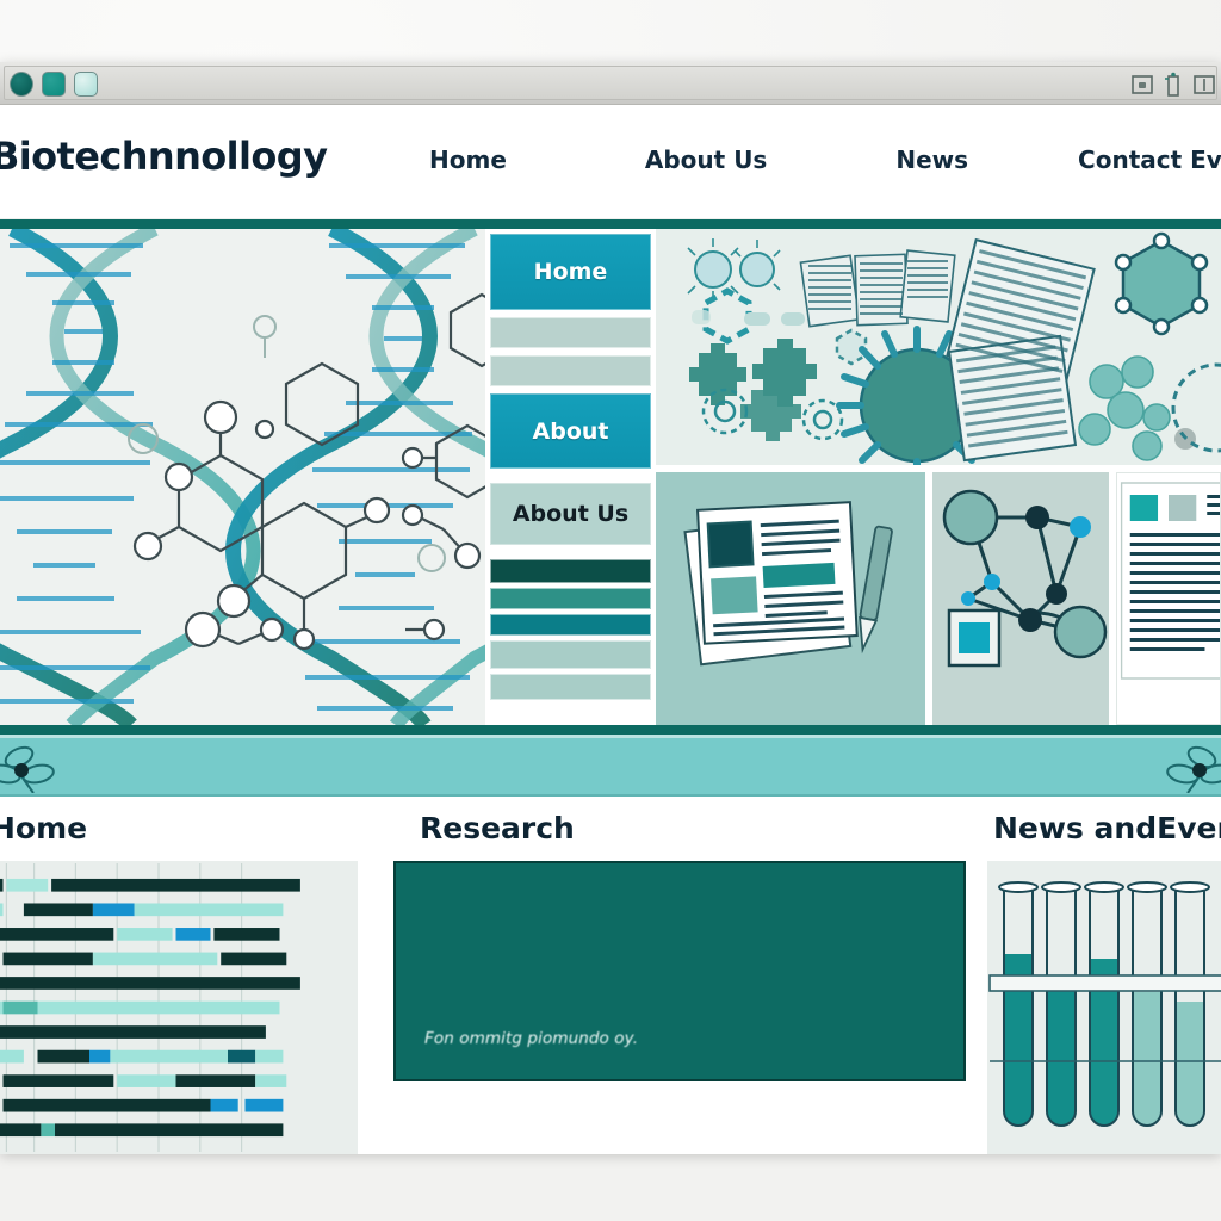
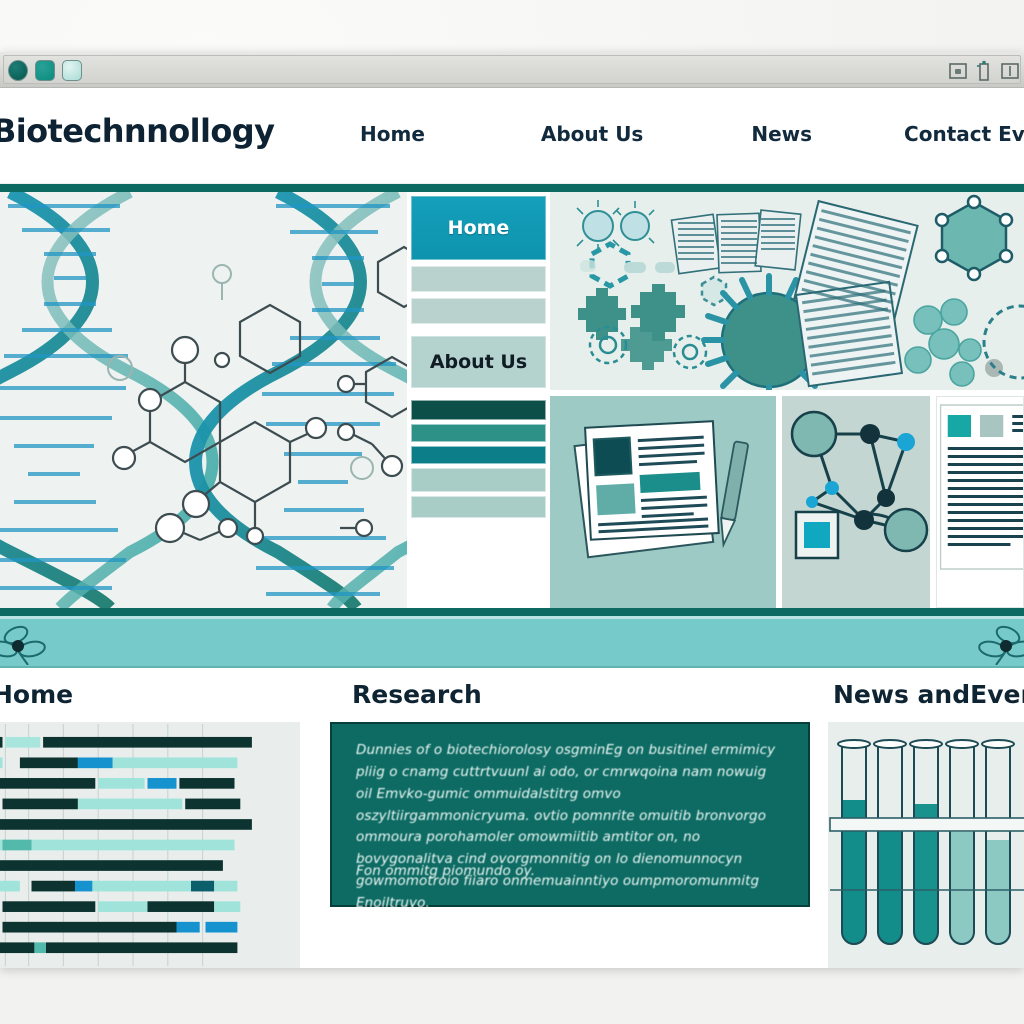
  Biotechnnollogy
  Home
  About Us
  News
  Contact Ev
  Home
- About
  About Us
  Home
  Research
  News andEve
+ Dunnies of o biotechiorolosy osgminEg on busitinel ermimicy pliig o cnamg cuttrtvuunl ai odo, or cmrwqoina nam nowuig oil Emvko-gumic ommuidalstitrg omvo oszyltiirgammonicryuma. ovtio pomnrite omuitib bronvorgo ommoura porohamoler omowmiitib amtitor on, no bovygonalitva cind ovorgmonnitig on lo dienomunnocyn gowmomotroio fiiaro onmemuainntiyo oumpmoromunmitg Enoiltruyo.
  Fon ommitg piomundo oy.
